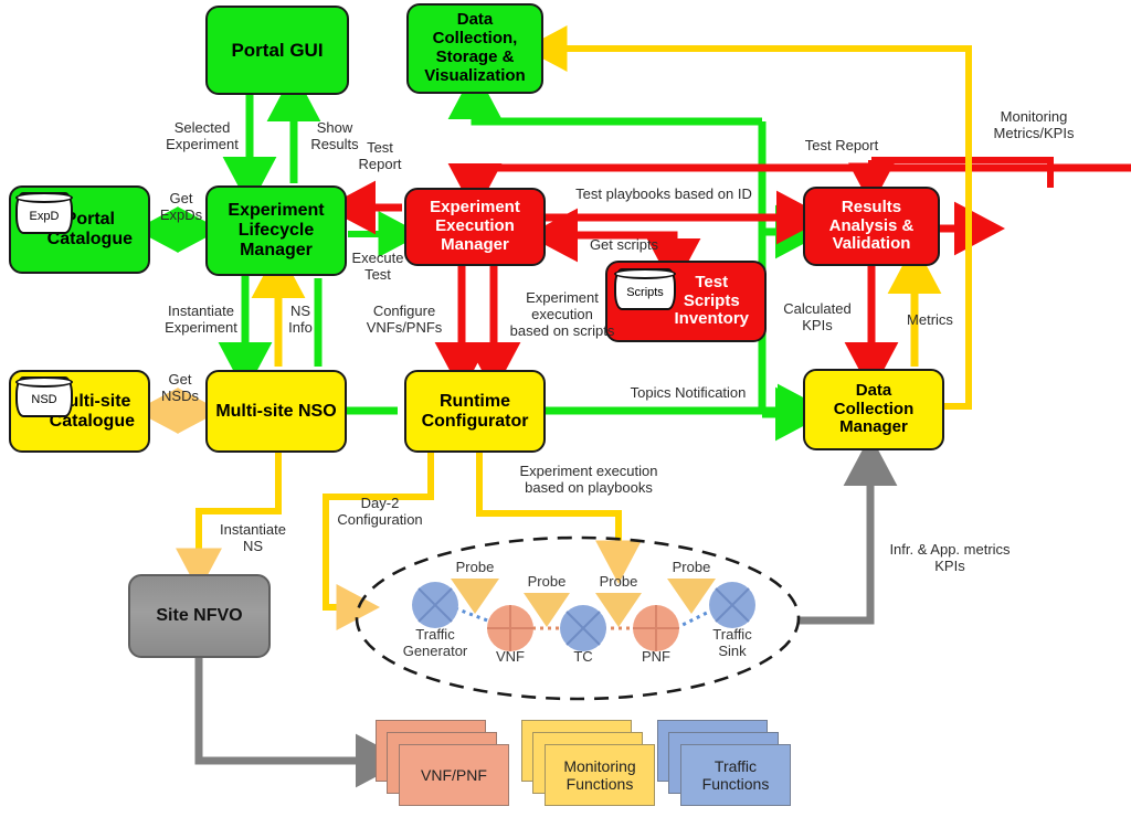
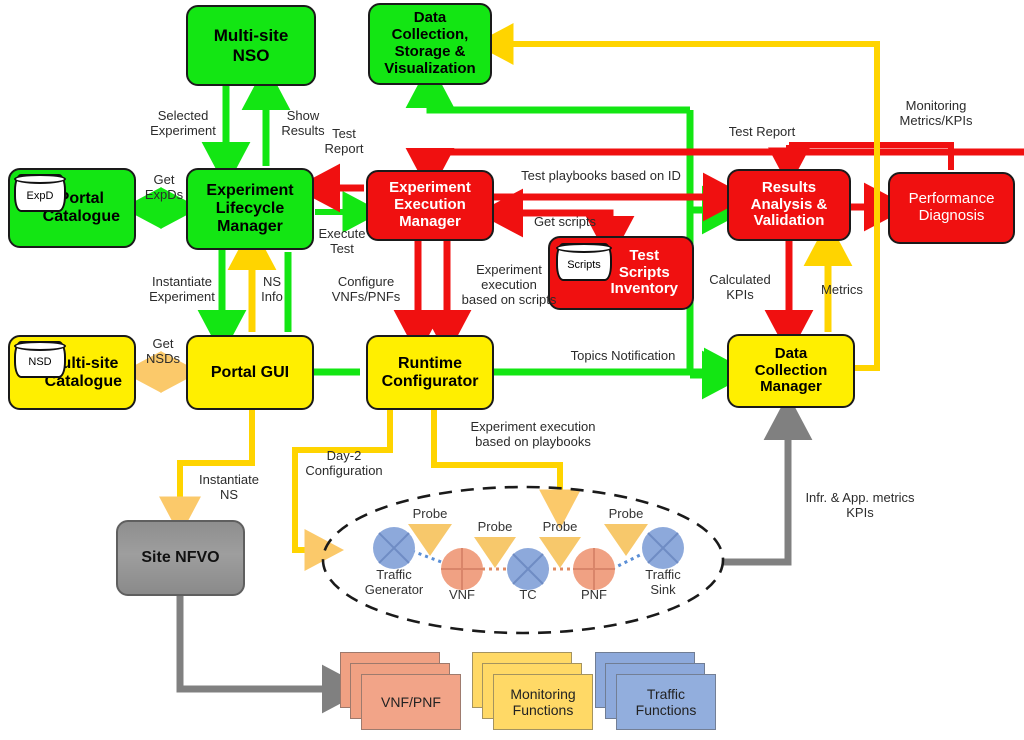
- Portal GUI
+ Multi-site NSO
  Data
  Collection,
  Storage &
  Visualization
  ortal
  Catalogue
  ExpD
  Experiment
  Lifecycle
  Manager
  Experiment
  Execution
  Manager
  Test
  Scripts
  Inventory
  Scripts
  Results
  Analysis &
  Validation
+ Performance
+ Diagnosis
  ulti-site
  Catalogue
  NSD
- Multi-site NSO
+ Portal GUI
  Runtime
  Configurator
  Data
  Collection
  Manager
  Site NFVO
  Selected
  Experiment
  Show
  Results
  Get
  ExpDs
  Test
  Report
  Execute
  Test
  Test playbooks based on ID
  Get scripts
  Test Report
  Monitoring
  Metrics/KPIs
  Instantiate
  Experiment
  NS
  Info
  Configure
  VNFs/PNFs
  Experiment
  execution
  based on scripts
  Calculated
  KPIs
  Metrics
  Get
  NSDs
  Topics Notification
  Instantiate
  NS
  Day-2
  Configuration
  Experiment execution
  based on playbooks
  Infr. & App. metrics
  KPIs
  Traffic
  Generator
  VNF
  TC
  PNF
  Traffic
  Sink
  Probe
  Probe
  Probe
  Probe
  VNF/PNF
  Monitoring
  Functions
  Traffic
  Functions
